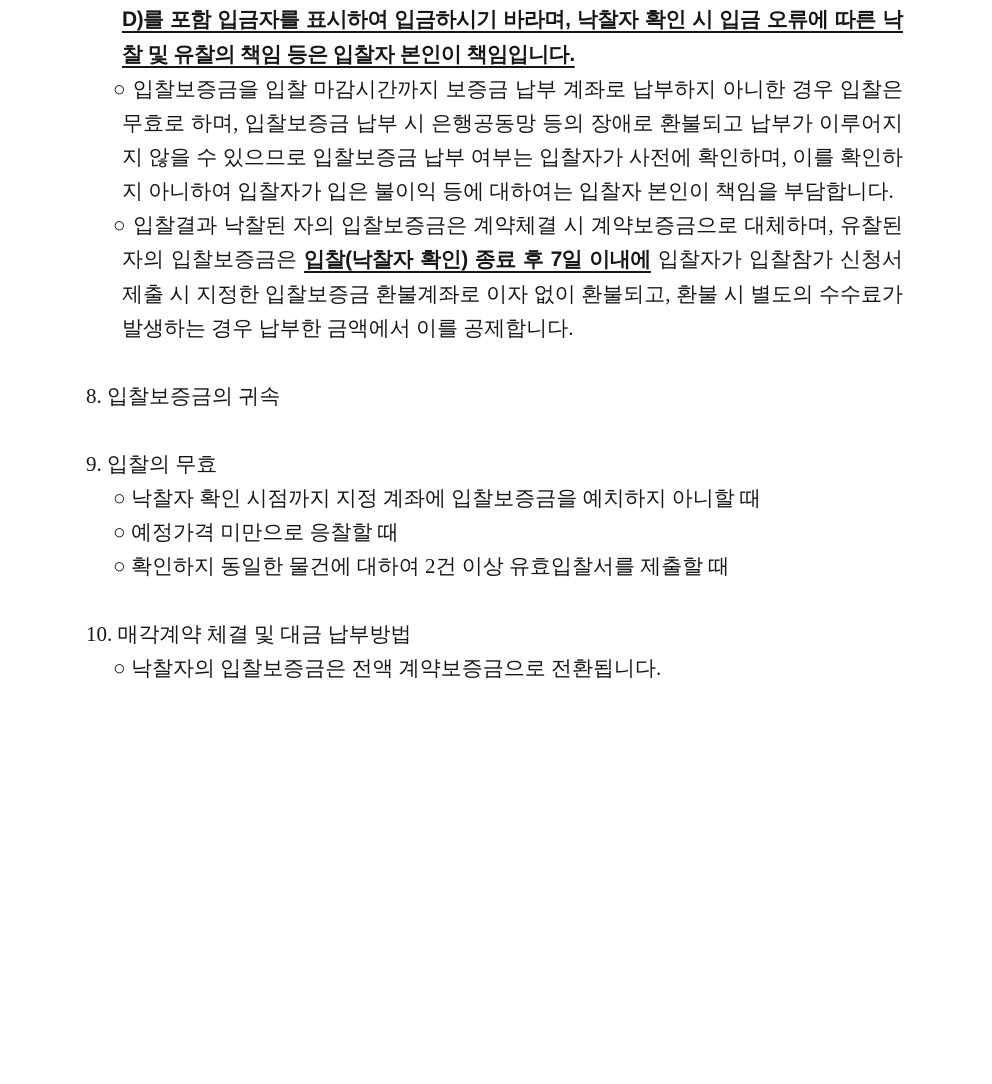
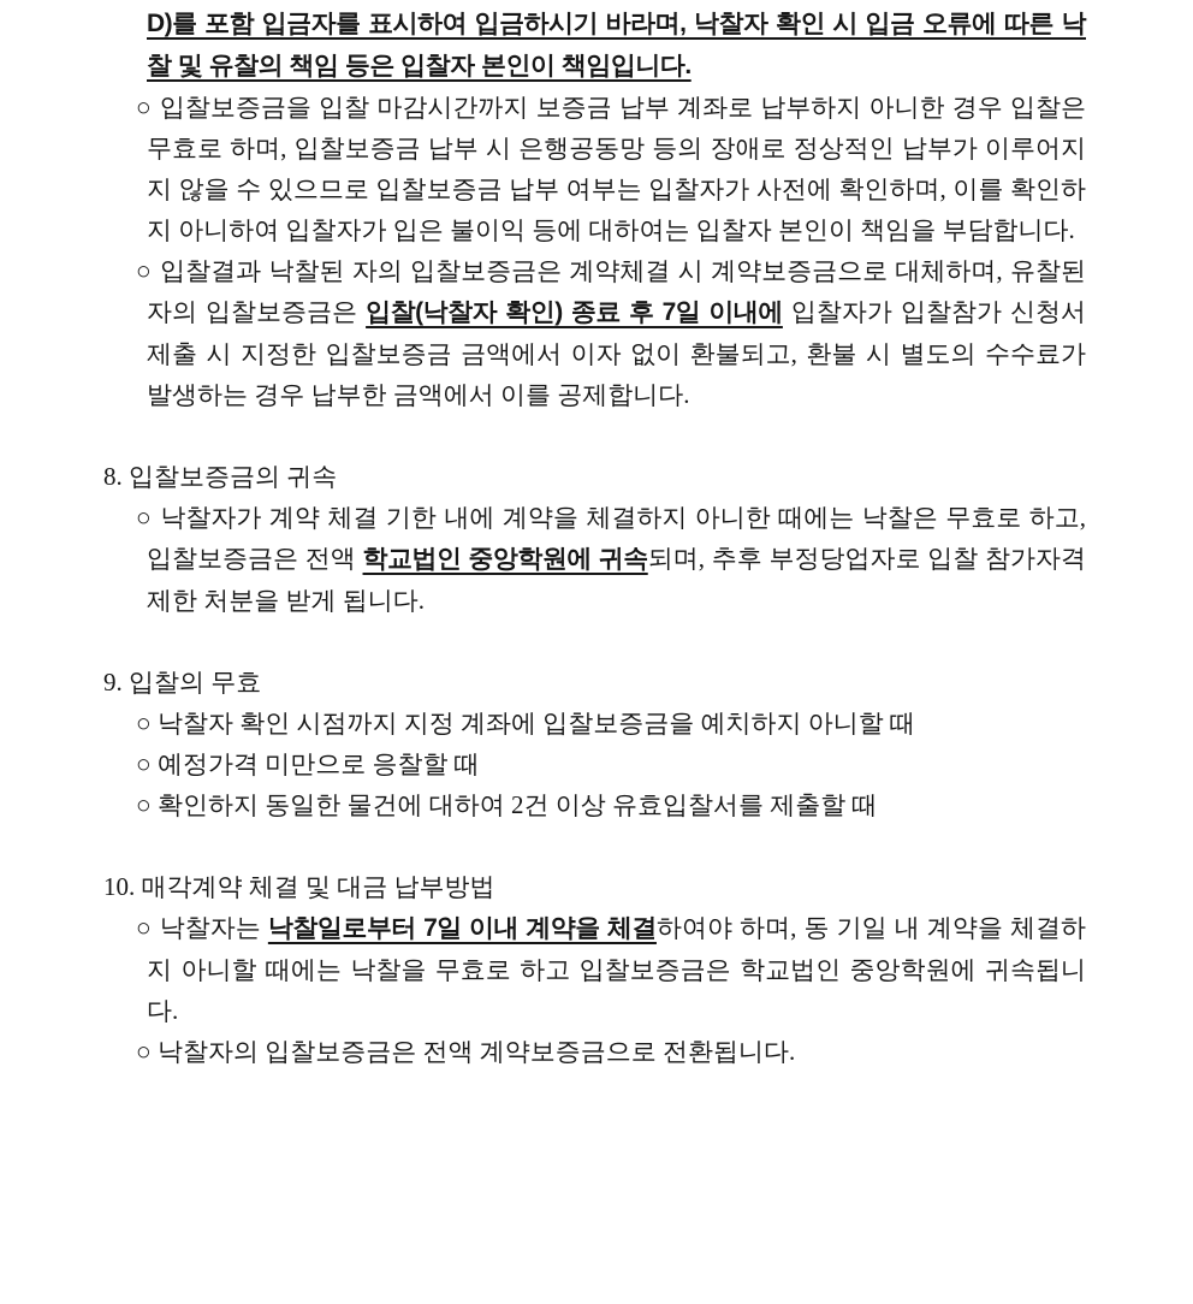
  D)를 포함 입금자를 표시하여 입금하시기 바라며, 낙찰자 확인 시 입금 오류에 따른 낙찰 및 유찰의 책임 등은 입찰자 본인이 책임입니다.
- ○ 입찰보증금을 입찰 마감시간까지 보증금 납부 계좌로 납부하지 아니한 경우 입찰은 무효로 하며, 입찰보증금 납부 시 은행공동망 등의 장애로 환불되고 납부가 이루어지지 않을 수 있으므로 입찰보증금 납부 여부는 입찰자가 사전에 확인하며, 이를 확인하지 아니하여 입찰자가 입은 불이익 등에 대하여는 입찰자 본인이 책임을 부담합니다.
+ ○ 입찰보증금을 입찰 마감시간까지 보증금 납부 계좌로 납부하지 아니한 경우 입찰은 무효로 하며, 입찰보증금 납부 시 은행공동망 등의 장애로 정상적인 납부가 이루어지지 않을 수 있으므로 입찰보증금 납부 여부는 입찰자가 사전에 확인하며, 이를 확인하지 아니하여 입찰자가 입은 불이익 등에 대하여는 입찰자 본인이 책임을 부담합니다.
- ○ 입찰결과 낙찰된 자의 입찰보증금은 계약체결 시 계약보증금으로 대체하며, 유찰된 자의 입찰보증금은 입찰(낙찰자 확인) 종료 후 7일 이내에 입찰자가 입찰참가 신청서 제출 시 지정한 입찰보증금 환불계좌로 이자 없이 환불되고, 환불 시 별도의 수수료가 발생하는 경우 납부한 금액에서 이를 공제합니다.
+ ○ 입찰결과 낙찰된 자의 입찰보증금은 계약체결 시 계약보증금으로 대체하며, 유찰된 자의 입찰보증금은 입찰(낙찰자 확인) 종료 후 7일 이내에 입찰자가 입찰참가 신청서 제출 시 지정한 입찰보증금 금액에서 이자 없이 환불되고, 환불 시 별도의 수수료가 발생하는 경우 납부한 금액에서 이를 공제합니다.
  8. 입찰보증금의 귀속
+ ○ 낙찰자가 계약 체결 기한 내에 계약을 체결하지 아니한 때에는 낙찰은 무효로 하고, 입찰보증금은 전액 학교법인 중앙학원에 귀속되며, 추후 부정당업자로 입찰 참가자격 제한 처분을 받게 됩니다.
  9. 입찰의 무효
  ○ 낙찰자 확인 시점까지 지정 계좌에 입찰보증금을 예치하지 아니할 때
  ○ 예정가격 미만으로 응찰할 때
  ○ 확인하지 동일한 물건에 대하여 2건 이상 유효입찰서를 제출할 때
  10. 매각계약 체결 및 대금 납부방법
+ ○ 낙찰자는 낙찰일로부터 7일 이내 계약을 체결하여야 하며, 동 기일 내 계약을 체결하지 아니할 때에는 낙찰을 무효로 하고 입찰보증금은 학교법인 중앙학원에 귀속됩니다.
  ○ 낙찰자의 입찰보증금은 전액 계약보증금으로 전환됩니다.
